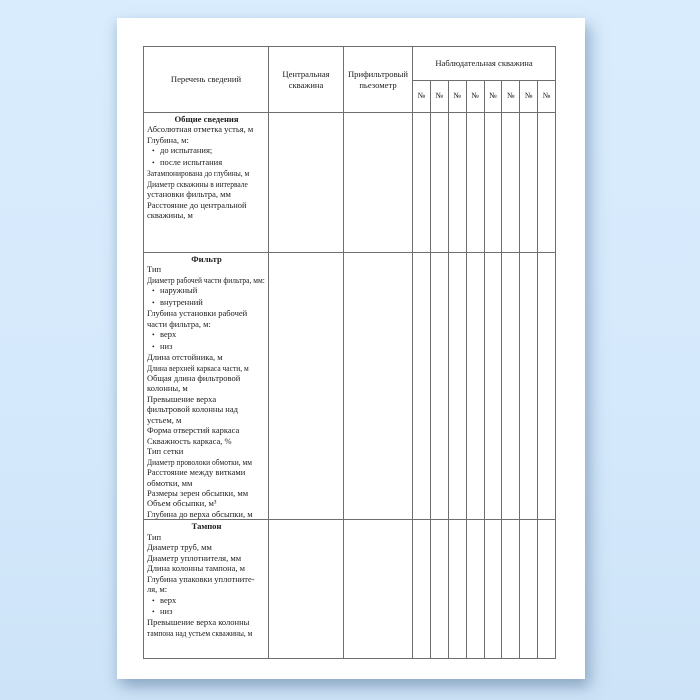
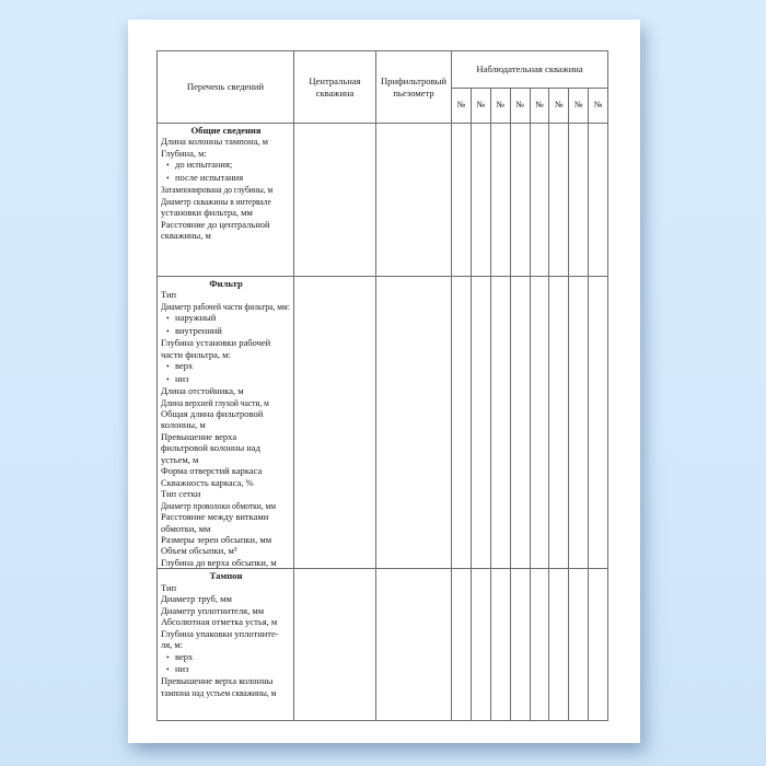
  Перечень сведений	Центральная скважина	Прифильтровый пьезометр	Наблюдательная скважина
  №	№	№	№	№	№	№	№
- Общие сведенияАбсолютная отметка устья, мГлубина, м:• до испытания;• после испытанияЗатампонирована до глубины, мДиаметр скважины в интервалеустановки фильтра, ммРасстояние до центральнойскважины, м
+ Общие сведенияДлина колонны тампона, мГлубина, м:• до испытания;• после испытанияЗатампонирована до глубины, мДиаметр скважины в интервалеустановки фильтра, ммРасстояние до центральнойскважины, м
- ФильтрТипДиаметр рабочей части фильтра, мм:• наружный• внутреннийГлубина установки рабочейчасти фильтра, м:• верх• низДлина отстойника, мДлина верхней каркаса части, мОбщая длина фильтровойколонны, мПревышение верхафильтровой колонны надустьем, мФорма отверстий каркасаСкважность каркаса, %Тип сеткиДиаметр проволоки обмотки, ммРасстояние между виткамиобмотки, ммРазмеры зерен обсыпки, ммОбъем обсыпки, м³Глубина до верха обсыпки, м
+ ФильтрТипДиаметр рабочей части фильтра, мм:• наружный• внутреннийГлубина установки рабочейчасти фильтра, м:• верх• низДлина отстойника, мДлина верхней глухой части, мОбщая длина фильтровойколонны, мПревышение верхафильтровой колонны надустьем, мФорма отверстий каркасаСкважность каркаса, %Тип сеткиДиаметр проволоки обмотки, ммРасстояние между виткамиобмотки, ммРазмеры зерен обсыпки, ммОбъем обсыпки, м³Глубина до верха обсыпки, м
- ТампонТипДиаметр труб, ммДиаметр уплотнителя, ммДлина колонны тампона, мГлубина упаковки уплотните-ля, м:• верх• низПревышение верха колоннытампона над устьем скважины, м
+ ТампонТипДиаметр труб, ммДиаметр уплотнителя, ммАбсолютная отметка устья, мГлубина упаковки уплотните-ля, м:• верх• низПревышение верха колоннытампона над устьем скважины, м
